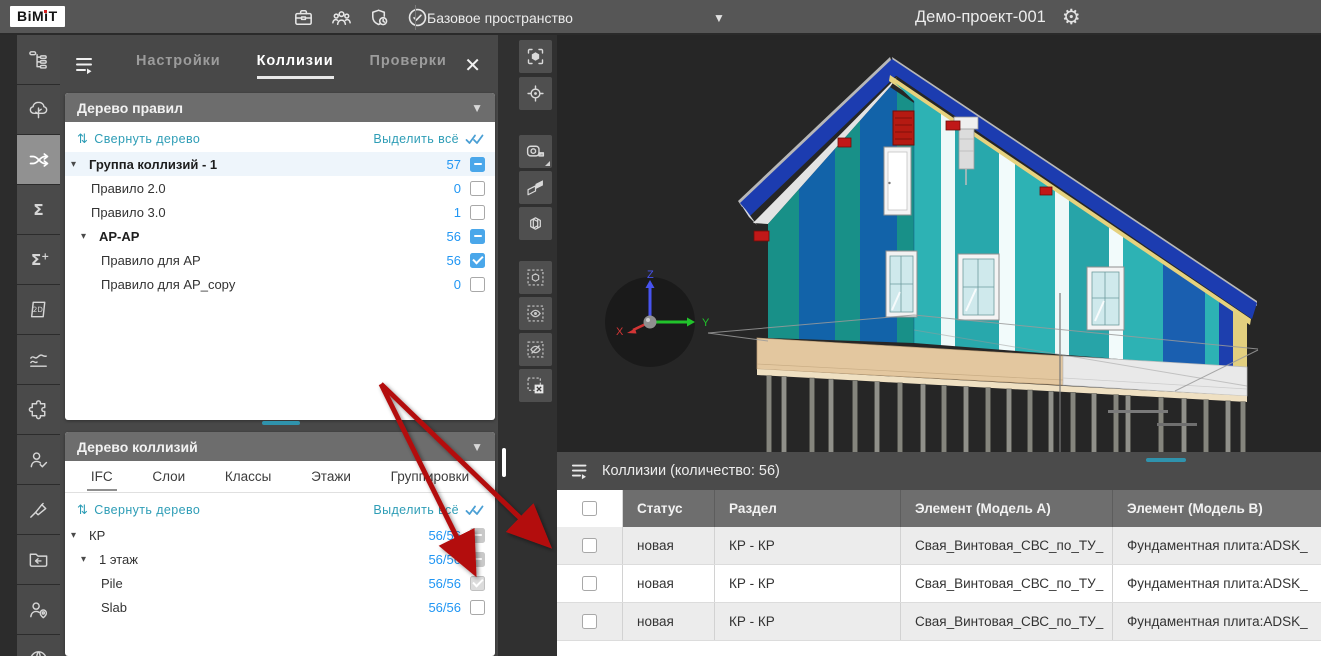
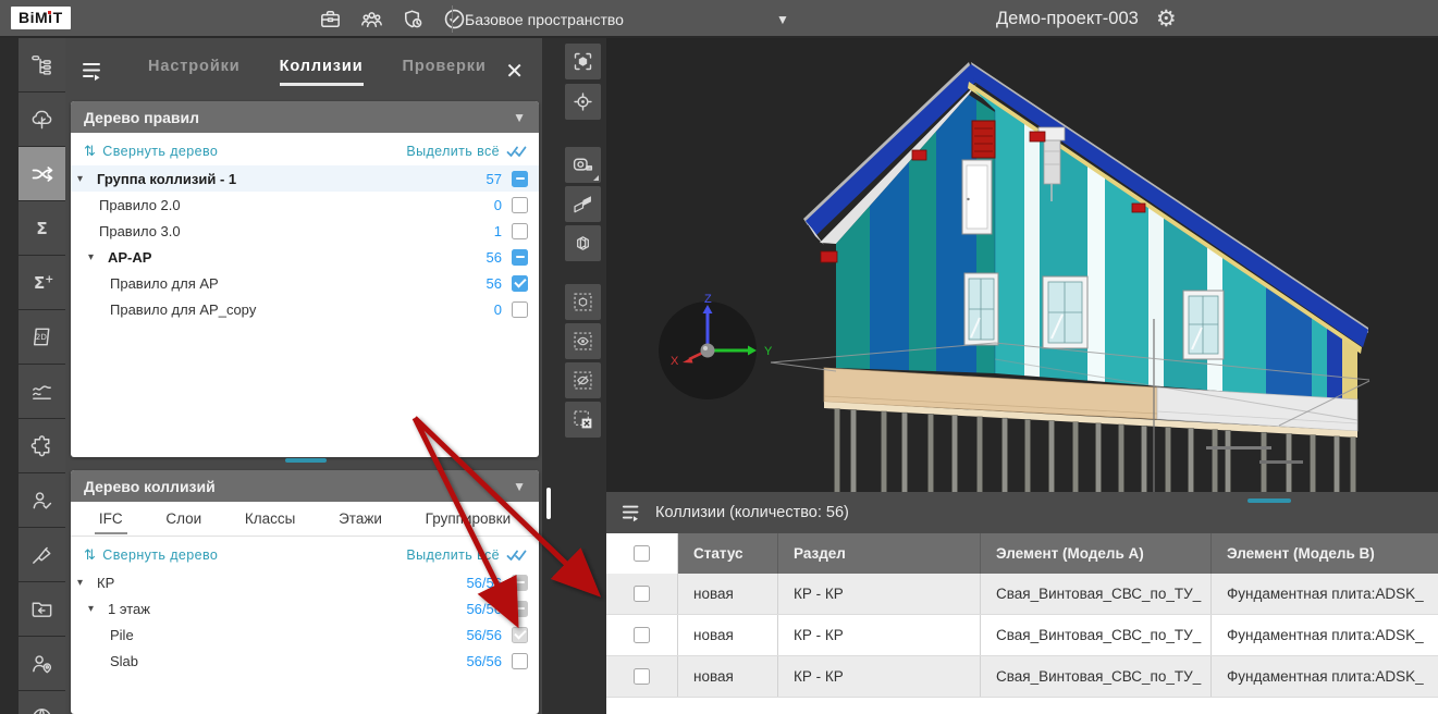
  BiMiT
  Базовое пространство
  ▼
- Демо-проект-001
+ Демо-проект-003
  ⚙
  Σ
  Σ
  +
  2D
  Настройки
  Коллизии
  Проверки
  ✕
  Дерево правил
  ▼
  ⇅
  Свернуть дерево
  Выделить всё
  ▾
  Группа коллизий - 1
  57
  Правило 2.0
  0
  Правило 3.0
  1
  ▾
  АР-АР
  56
  Правило для АР
  56
  Правило для АР_copy
  0
  Дерево коллизий
  ▼
  IFC
  Слои
  Классы
  Этажи
  Группировки
  ⇅
  Свернуть дерево
  Выделитьсё
  ▾
  КР
  56/5
  ▾
  1 этаж
  56/56
  Pile
  56/56
  Slab
  56/56
  Z
  Y
  X
  Коллизии (количество: 56)
  Статус
  Раздел
  Элемент (Модель А)
  Элемент (Модель B)
  новая
  КР - КР
  Свая_Винтовая_СВС_по_ТУ_
  Фундаментная плита:ADSK_
  новая
  КР - КР
  Свая_Винтовая_СВС_по_ТУ_
  Фундаментная плита:ADSK_
  новая
  КР - КР
  Свая_Винтовая_СВС_по_ТУ_
  Фундаментная плита:ADSK_
